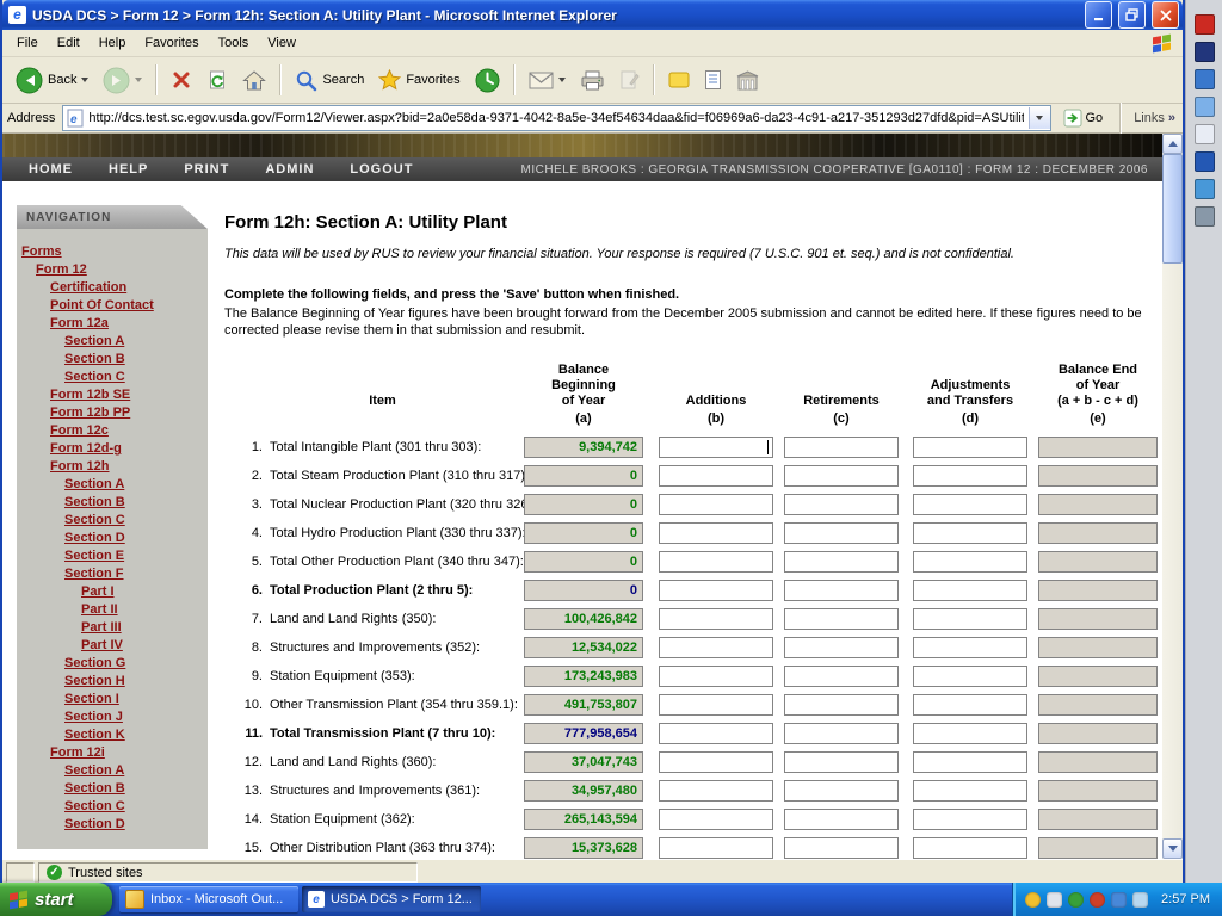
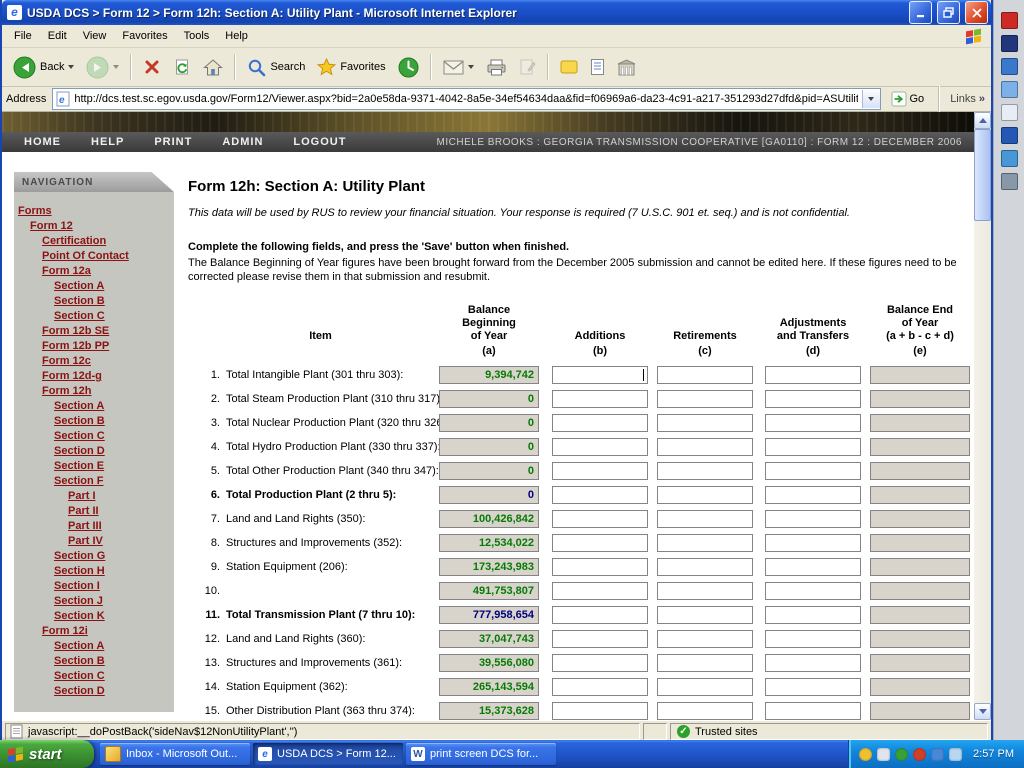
  e
  USDA DCS > Form 12 > Form 12h: Section A: Utility Plant - Microsoft Internet Explorer
  File
  Edit
- Help
+ View
  Favorites
  Tools
- View
+ Help
  Back
  Search
  Favorites
  Address
  e
  http://dcs.test.sc.egov.usda.gov/Form12/Viewer.aspx?bid=2a0e58da-9371-4042-8a5e-34ef54634daa&fid=f06969a6-da23-4c91-a217-351293d27dfd&pid=ASUtilit
  Go
  Links
  »
  HOME
  HELP
  PRINT
  ADMIN
  LOGOUT
  MICHELE BROOKS : GEORGIA TRANSMISSION COOPERATIVE [GA0110] : FORM 12 : DECEMBER 2006
  NAVIGATION
  Forms
  Form 12
  Certification
  Point Of Contact
  Form 12a
  Section A
  Section B
  Section C
  Form 12b SE
  Form 12b PP
  Form 12c
  Form 12d-g
  Form 12h
  Section A
  Section B
  Section C
  Section D
  Section E
  Section F
  Part I
  Part II
  Part III
  Part IV
  Section G
  Section H
  Section I
  Section J
  Section K
  Form 12i
  Section A
  Section B
  Section C
  Section D
  Form 12h: Section A: Utility Plant
  This data will be used by RUS to review your financial situation. Your response is required (7 U.S.C. 901 et. seq.) and is not confidential.
  Complete the following fields, and press the 'Save' button when finished.
  The Balance Beginning of Year figures have been brought forward from the December 2005 submission and cannot be edited here. If these figures need to be corrected please revise them in that submission and resubmit.
  Item
  Balance
  Beginning
  of Year
  (a)
  Additions
  (b)
  Retirements
  (c)
  Adjustments
  and Transfers
  (d)
  Balance End
  of Year
  (a + b - c + d)
  (e)
  1.
  Total Intangible Plant (301 thru 303):
  9,394,742
  2.
  Total Steam Production Plant (310 thru 317
  0
  3.
  Total Nuclear Production Plant (320 thru 32
  0
  4.
  Total Hydro Production Plant (330 thru 337)
  0
  5.
  Total Other Production Plant (340 thru 347):
  0
  6.
  Total Production Plant (2 thru 5):
  0
  7.
  Land and Land Rights (350):
  100,426,842
  8.
  Structures and Improvements (352):
  12,534,022
  9.
- Station Equipment (353):
+ Station Equipment (206):
  173,243,983
  10.
- Other Transmission Plant (354 thru 359.1):
  491,753,807
  11.
  Total Transmission Plant (7 thru 10):
  777,958,654
  12.
  Land and Land Rights (360):
  37,047,743
  13.
  Structures and Improvements (361):
- 34,957,480
+ 39,556,080
  14.
  Station Equipment (362):
  265,143,594
  15.
  Other Distribution Plant (363 thru 374):
  15,373,628
+ javascript:__doPostBack('sideNav$12NonUtilityPlant','')
  ✓
  Trusted sites
  start
  Inbox - Microsoft Out...
  e
  USDA DCS > Form 12...
+ W
+ print screen DCS for...
  2:57 PM
